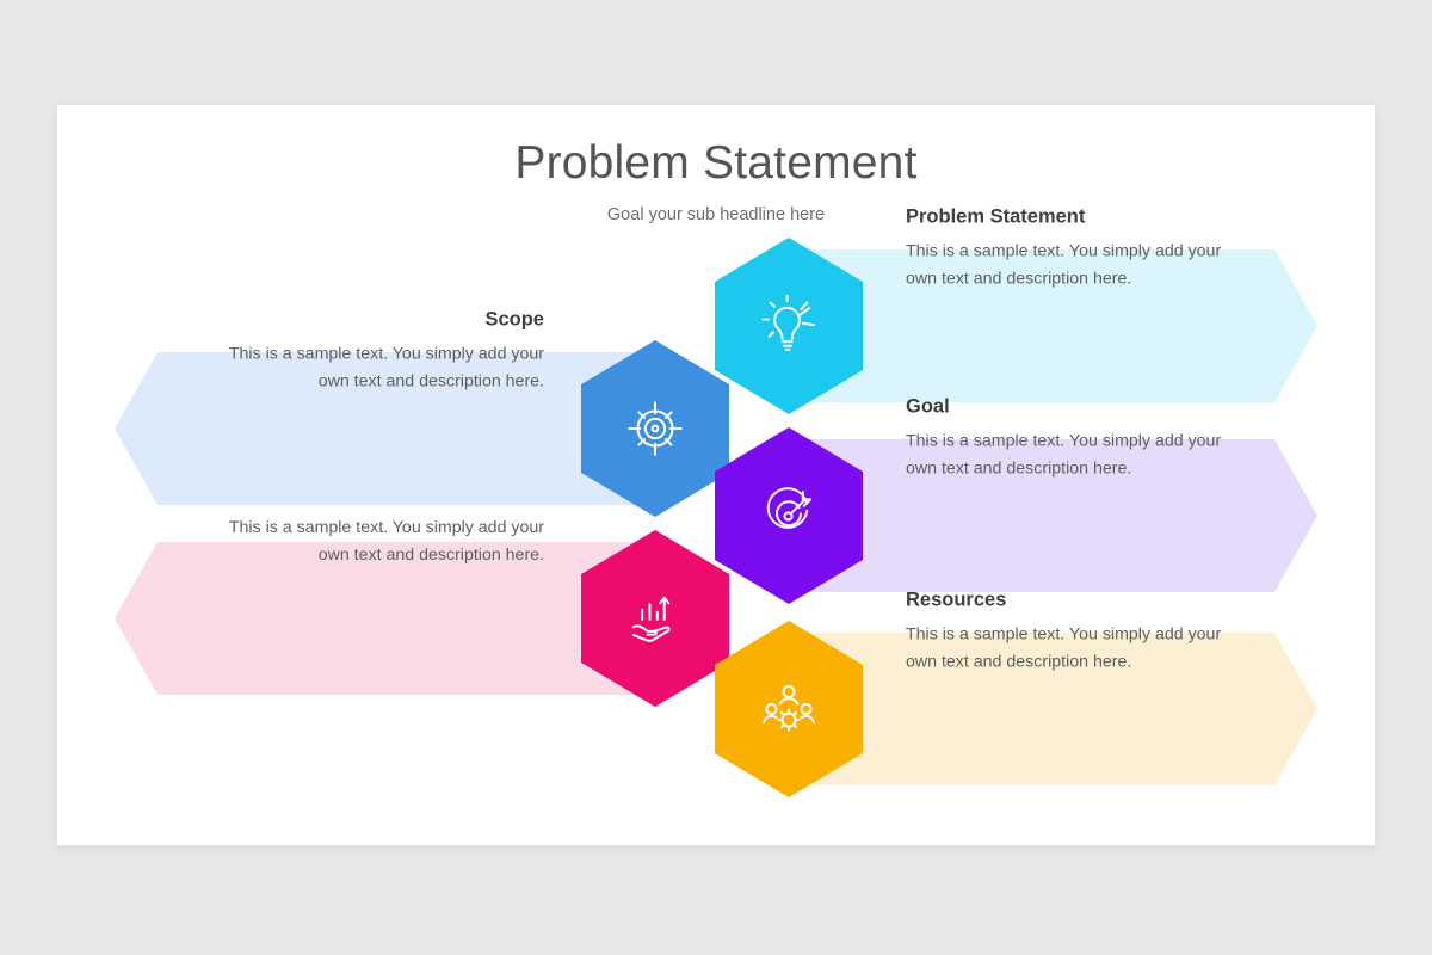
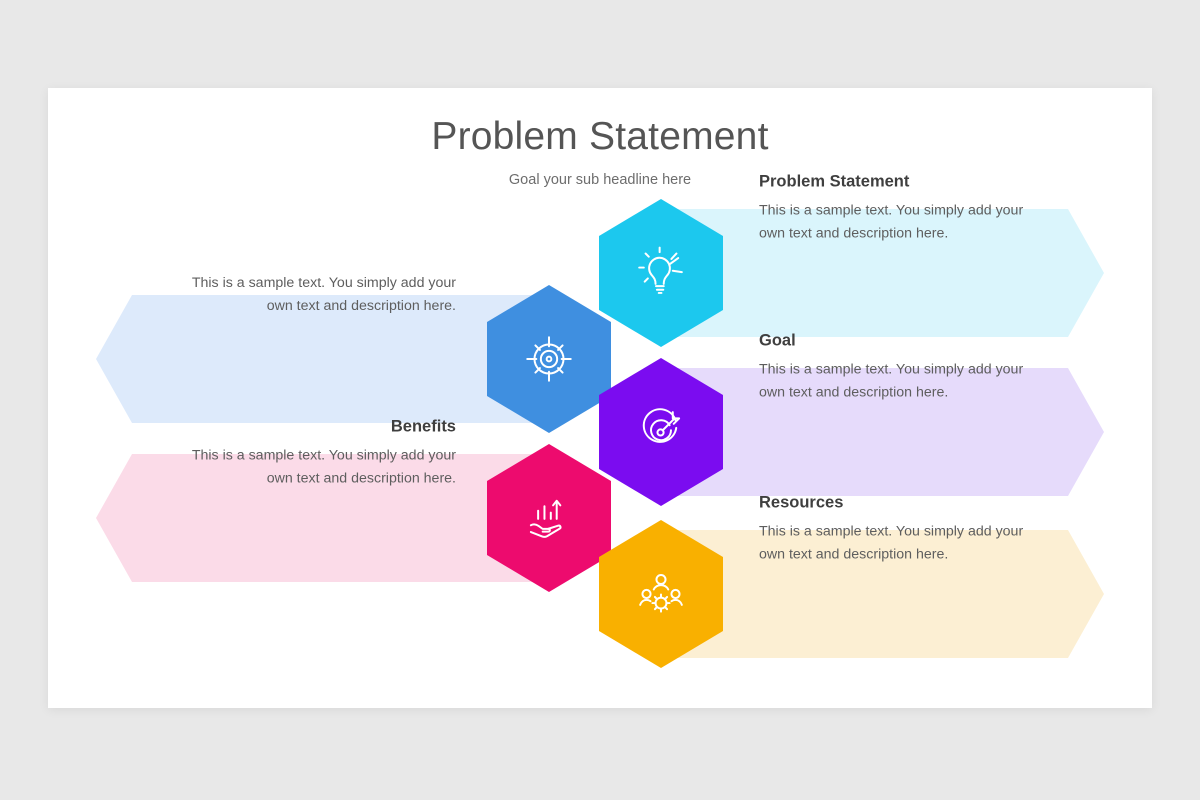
  Problem Statement
  Goal your sub headline here
  Problem Statement
  This is a sample text. You simply add your own text and description here.
- Scope
  This is a sample text. You simply add your own text and description here.
  Goal
  This is a sample text. You simply add your own text and description here.
+ Benefits
  This is a sample text. You simply add your own text and description here.
  Resources
  This is a sample text. You simply add your own text and description here.
